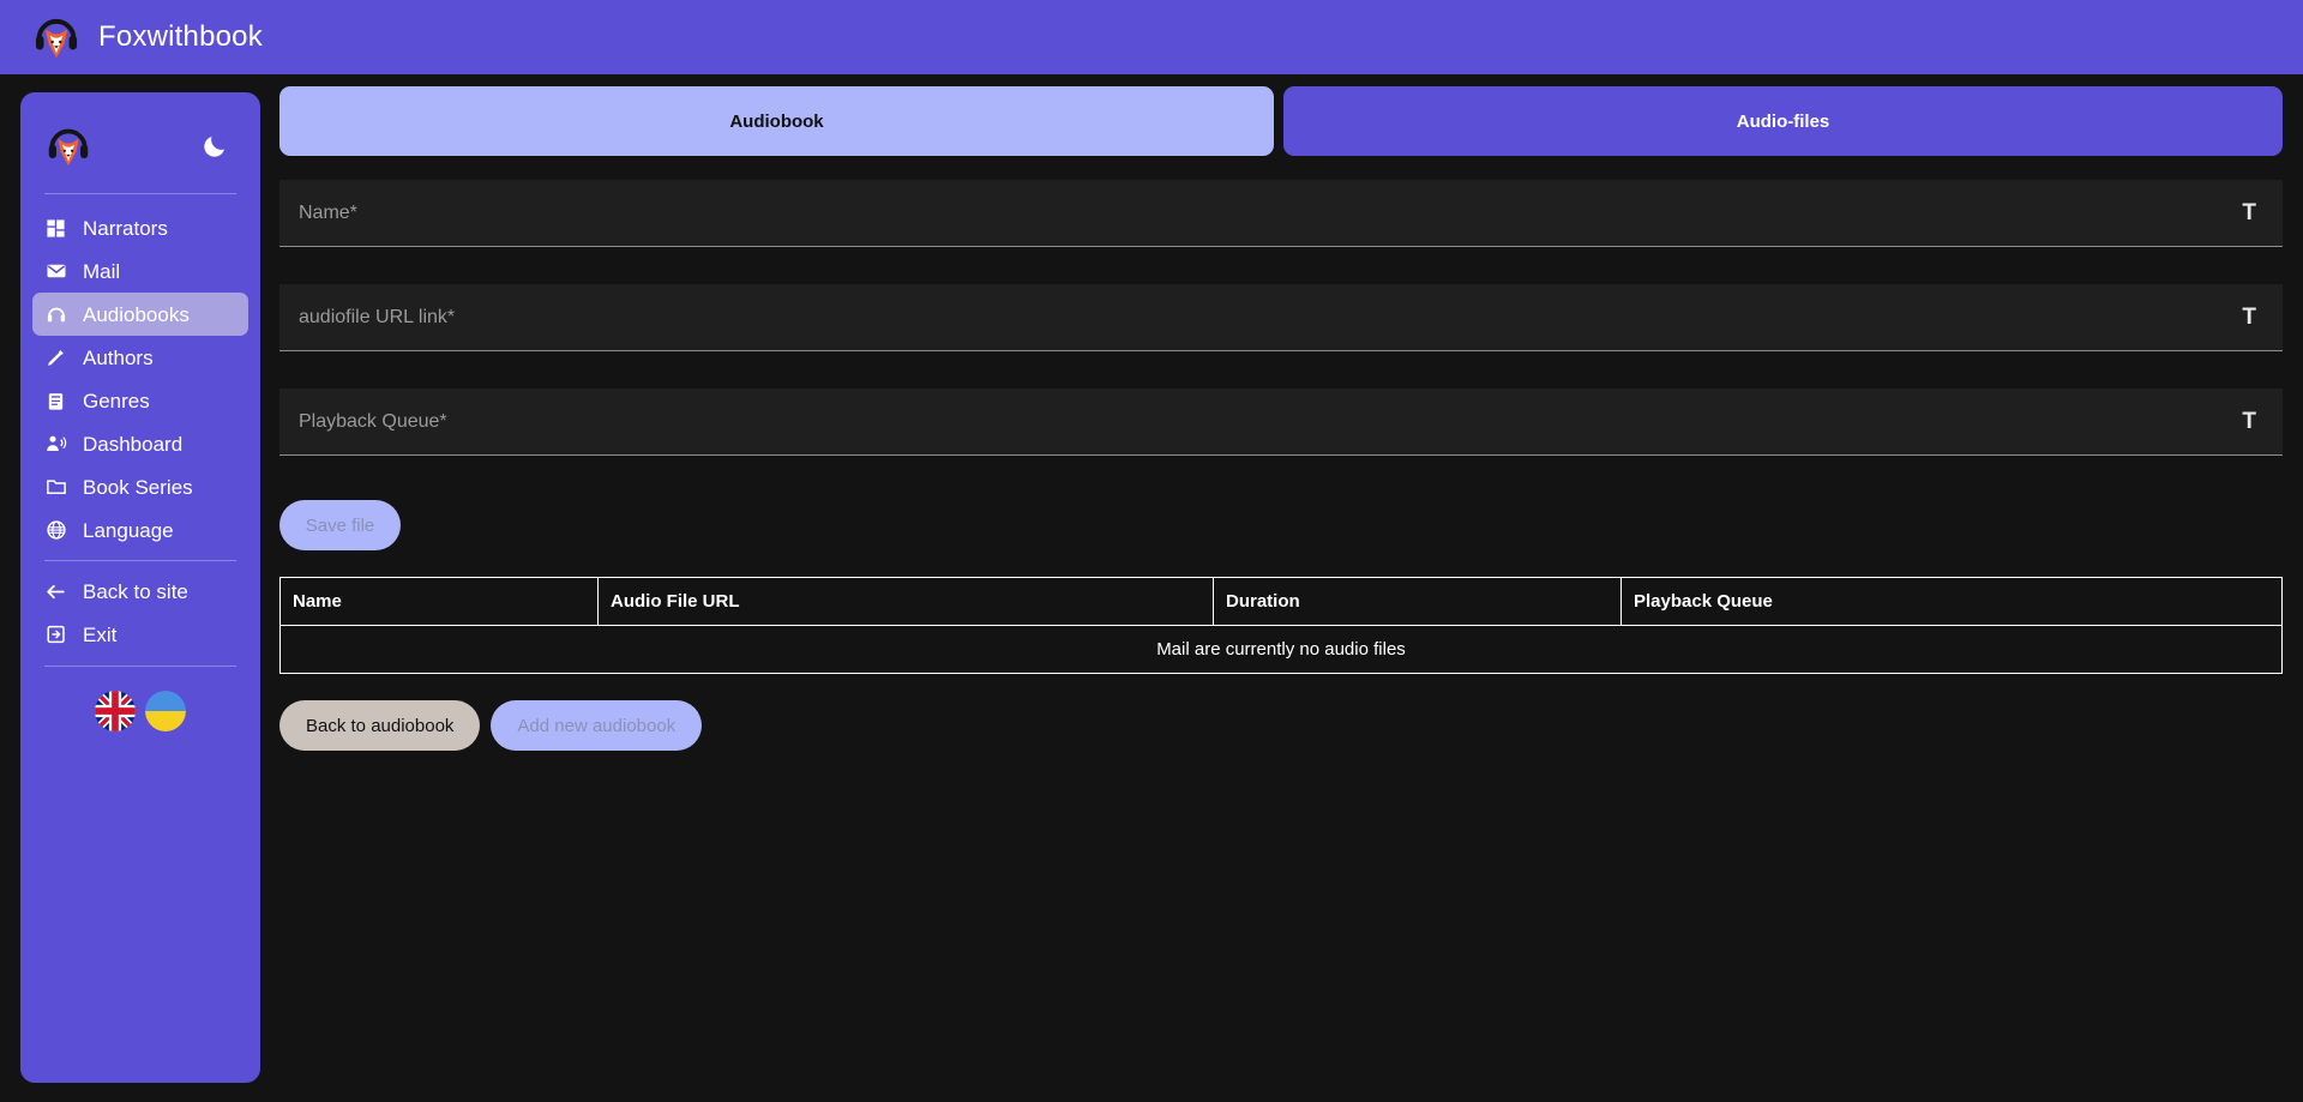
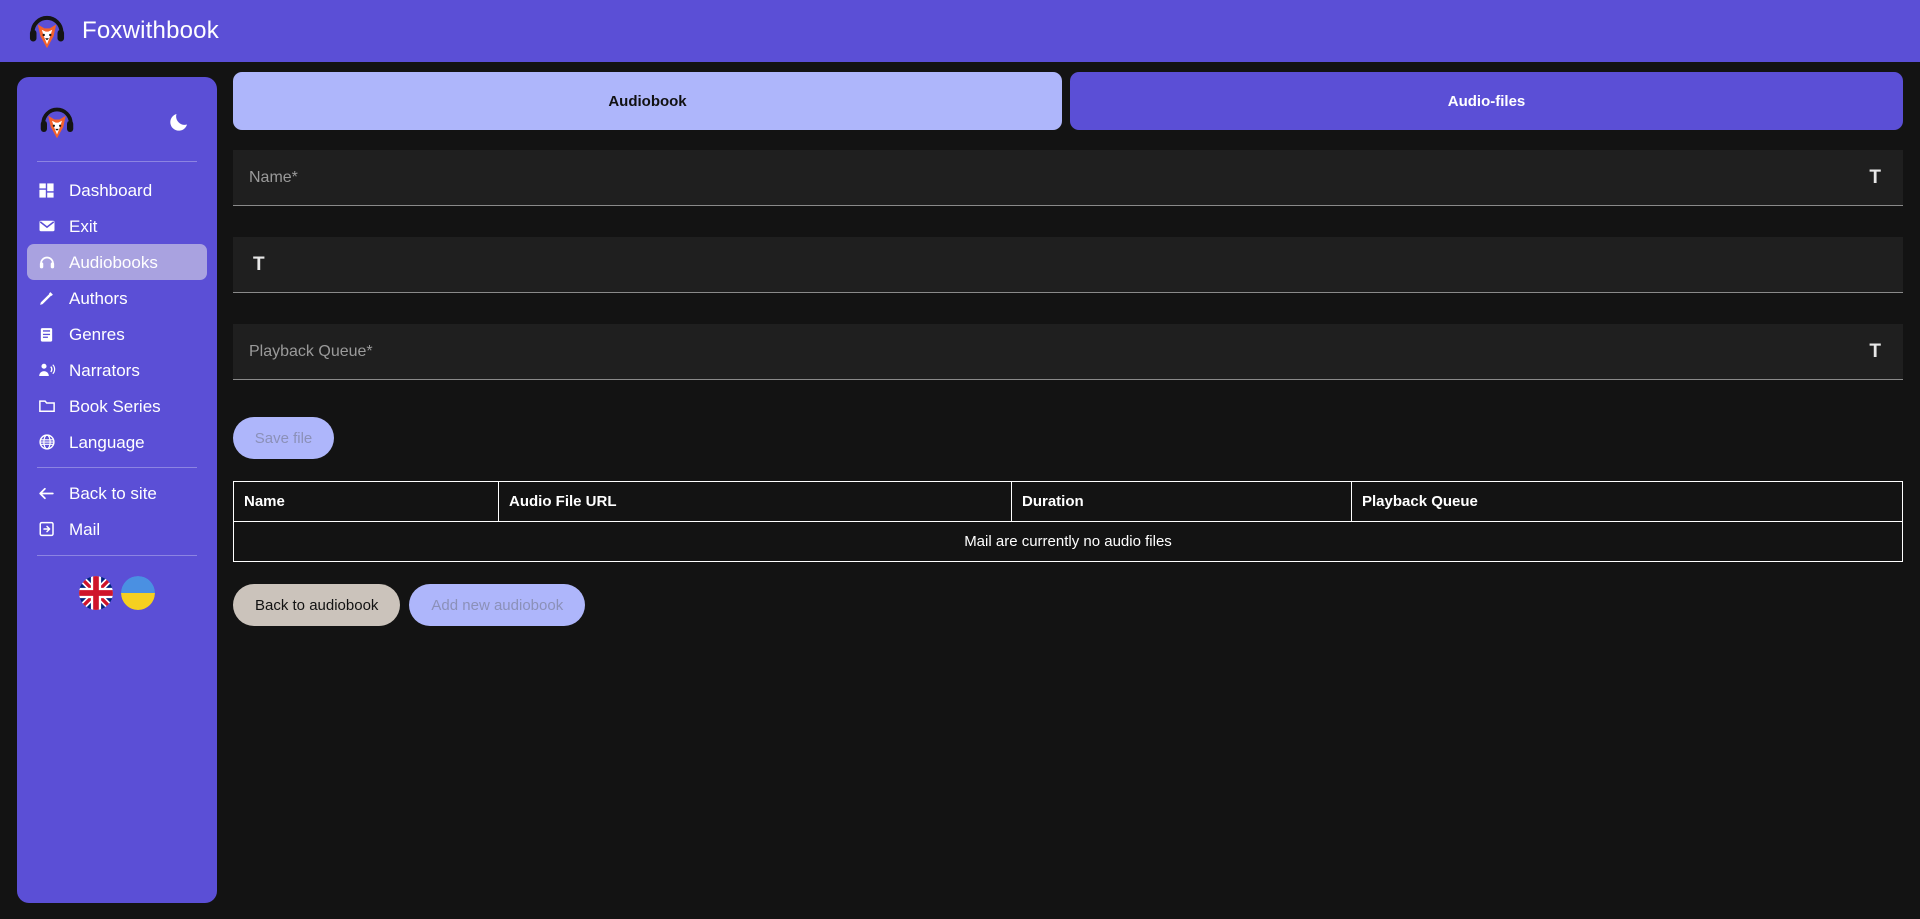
  Foxwithbook
- Narrators
+ Dashboard
- Mail
+ Exit
  Audiobooks
  Authors
  Genres
- Dashboard
+ Narrators
  Book Series
  Language
  Back to site
- Exit
+ Mail
  Audiobook
  Audio-files
  Name*
  T
- audiofile URL link*
  T
  Playback Queue*
  T
  Save file
  Name	Audio File URL	Duration	Playback Queue
  Mail are currently no audio files
  Back to audiobook
  Add new audiobook
